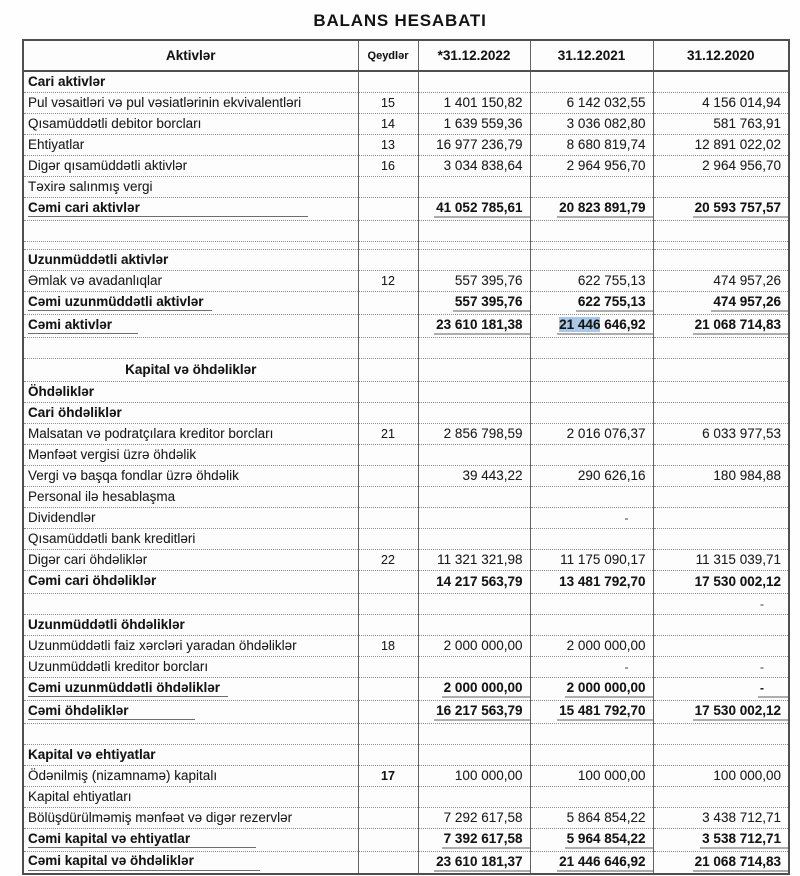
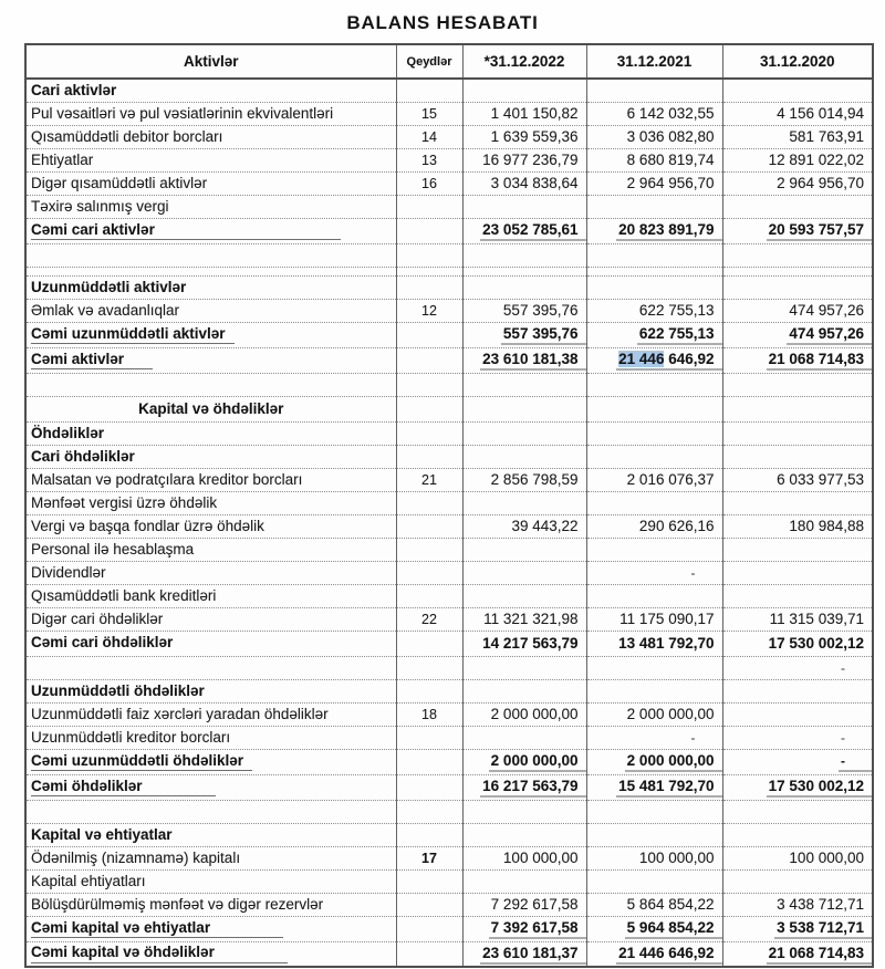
  BALANS HESABATI
  Aktivlər	Qeydlər	*31.12.2022	31.12.2021	31.12.2020
  Cari aktivlər
  Pul vəsaitləri və pul vəsiatlərinin ekvivalentləri	15	1 401 150,82	6 142 032,55	4 156 014,94
  Qısamüddətli debitor borcları	14	1 639 559,36	3 036 082,80	581 763,91
  Ehtiyatlar	13	16 977 236,79	8 680 819,74	12 891 022,02
  Digər qısamüddətli aktivlər	16	3 034 838,64	2 964 956,70	2 964 956,70
  Təxirə salınmış vergi
- Cəmi cari aktivlər		41 052 785,61	20 823 891,79	20 593 757,57
+ Cəmi cari aktivlər		23 052 785,61	20 823 891,79	20 593 757,57
  Uzunmüddətli aktivlər
  Əmlak və avadanlıqlar	12	557 395,76	622 755,13	474 957,26
  Cəmi uzunmüddətli aktivlər		557 395,76	622 755,13	474 957,26
  Cəmi aktivlər		23 610 181,38	21 446 646,92	21 068 714,83
  Kapital və öhdəliklər
  Öhdəliklər
  Cari öhdəliklər
  Malsatan və podratçılara kreditor borcları	21	2 856 798,59	2 016 076,37	6 033 977,53
  Mənfəət vergisi üzrə öhdəlik
  Vergi və başqa fondlar üzrə öhdəlik		39 443,22	290 626,16	180 984,88
  Personal ilə hesablaşma
  Dividendlər			-
  Qısamüddətli bank kreditləri
  Digər cari öhdəliklər	22	11 321 321,98	11 175 090,17	11 315 039,71
  Cəmi cari öhdəliklər		14 217 563,79	13 481 792,70	17 530 002,12
  				-
  Uzunmüddətli öhdəliklər
  Uzunmüddətli faiz xərcləri yaradan öhdəliklər	18	2 000 000,00	2 000 000,00
  Uzunmüddətli kreditor borcları			-	-
  Cəmi uzunmüddətli öhdəliklər		2 000 000,00	2 000 000,00	-
  Cəmi öhdəliklər		16 217 563,79	15 481 792,70	17 530 002,12
  Kapital və ehtiyatlar
  Ödənilmiş (nizamnamə) kapitalı	17	100 000,00	100 000,00	100 000,00
  Kapital ehtiyatları
  Bölüşdürülməmiş mənfəət və digər rezervlər		7 292 617,58	5 864 854,22	3 438 712,71
  Cəmi kapital və ehtiyatlar		7 392 617,58	5 964 854,22	3 538 712,71
  Cəmi kapital və öhdəliklər		23 610 181,37	21 446 646,92	21 068 714,83
